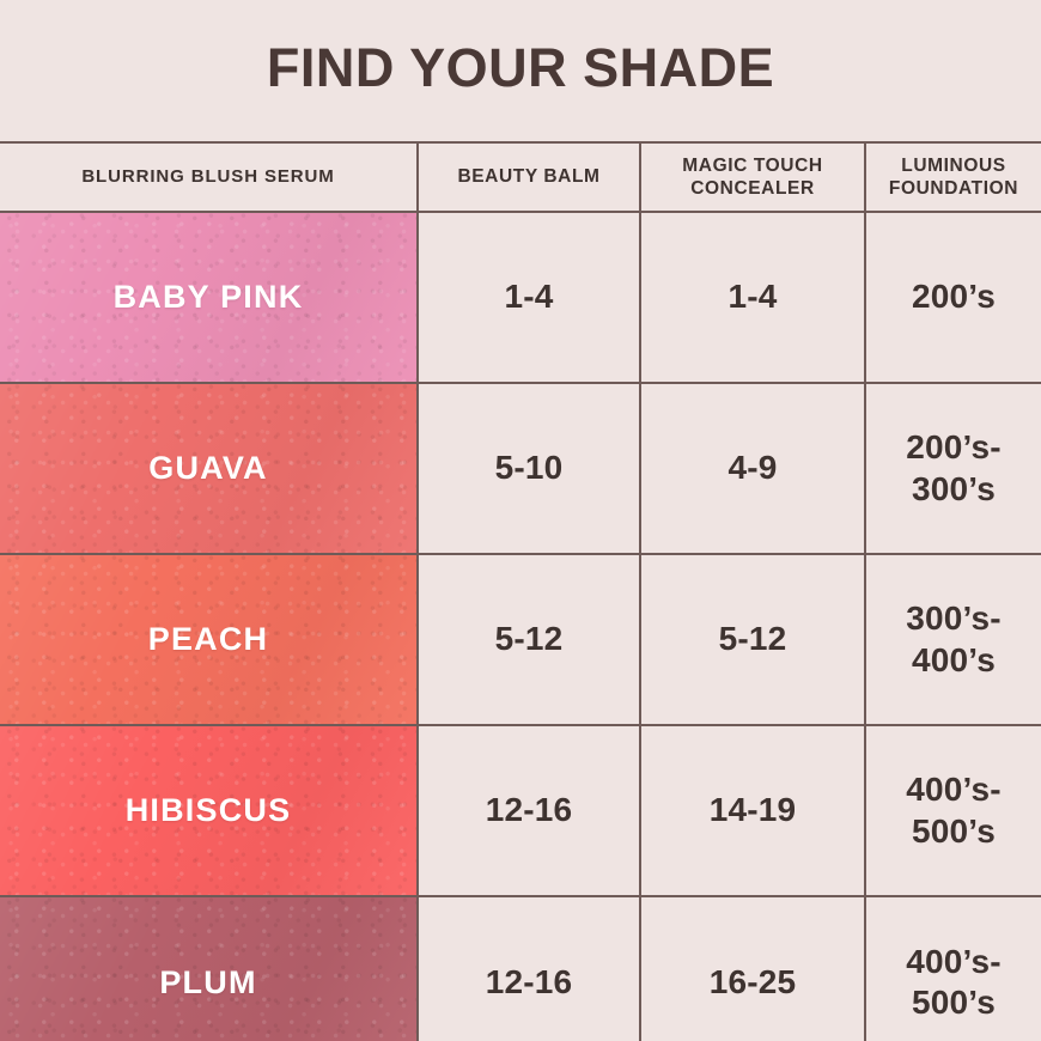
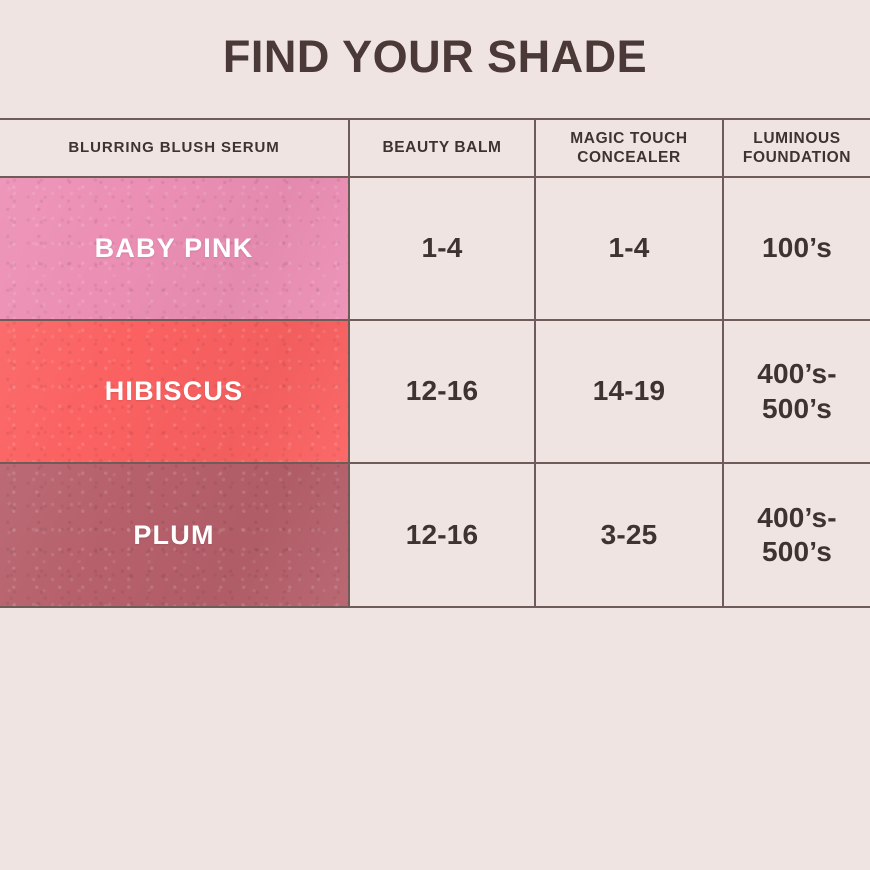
  FIND YOUR SHADE
  BLURRING BLUSH SERUM	BEAUTY BALM	MAGIC TOUCH CONCEALER	LUMINOUS FOUNDATION
- BABY PINK	1-4	1-4	200’s
+ BABY PINK	1-4	1-4	100’s
- GUAVA	5-10	4-9	200’s- 300’s
- PEACH	5-12	5-12	300’s- 400’s
  HIBISCUS	12-16	14-19	400’s- 500’s
- PLUM	12-16	16-25	400’s- 500’s
+ PLUM	12-16	3-25	400’s- 500’s
